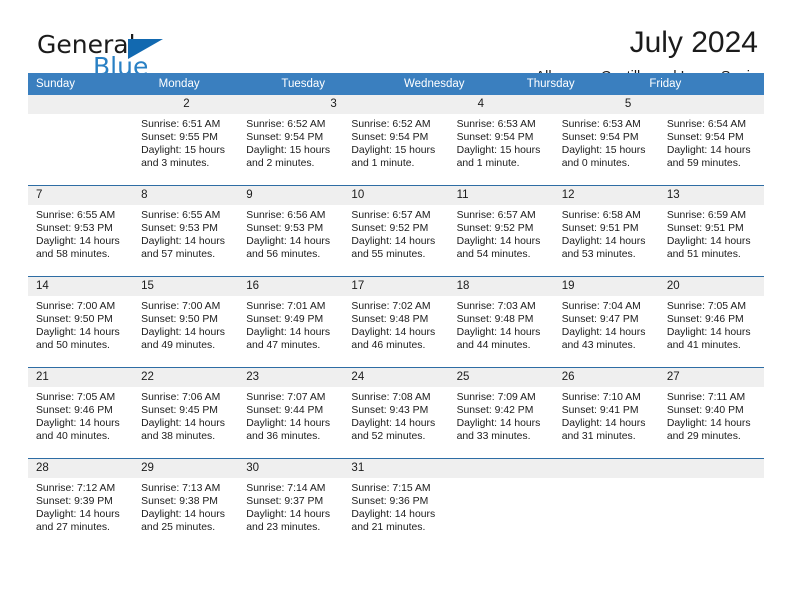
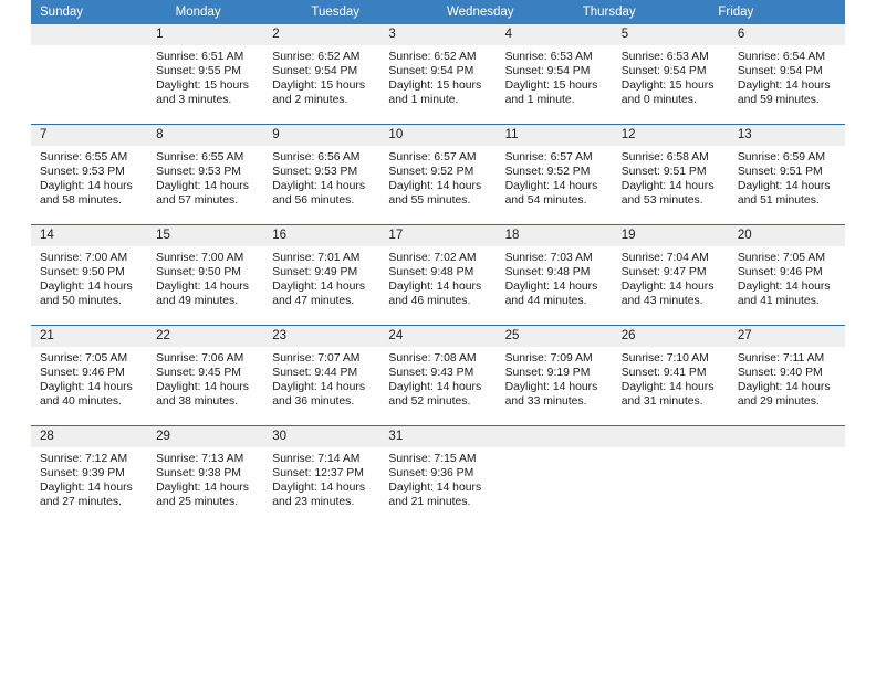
- General
- Blue
- July 2024
  Sunday
  Monday
  Tuesday
  Wednesday
  Thursday
  Friday
+ 1
  2
  3
  4
  5
+ 6
  Sunrise: 6:51 AM
  Sunset: 9:55 PM
  Daylight: 15 hours
  and 3 minutes.
  Sunrise: 6:52 AM
  Sunset: 9:54 PM
  Daylight: 15 hours
  and 2 minutes.
  Sunrise: 6:52 AM
  Sunset: 9:54 PM
  Daylight: 15 hours
  and 1 minute.
  Sunrise: 6:53 AM
  Sunset: 9:54 PM
  Daylight: 15 hours
  and 1 minute.
  Sunrise: 6:53 AM
  Sunset: 9:54 PM
  Daylight: 15 hours
  and 0 minutes.
  Sunrise: 6:54 AM
  Sunset: 9:54 PM
  Daylight: 14 hours
  and 59 minutes.
  7
  8
  9
  10
  11
  12
  13
  Sunrise: 6:55 AM
  Sunset: 9:53 PM
  Daylight: 14 hours
  and 58 minutes.
  Sunrise: 6:55 AM
  Sunset: 9:53 PM
  Daylight: 14 hours
  and 57 minutes.
  Sunrise: 6:56 AM
  Sunset: 9:53 PM
  Daylight: 14 hours
  and 56 minutes.
  Sunrise: 6:57 AM
  Sunset: 9:52 PM
  Daylight: 14 hours
  and 55 minutes.
  Sunrise: 6:57 AM
  Sunset: 9:52 PM
  Daylight: 14 hours
  and 54 minutes.
  Sunrise: 6:58 AM
  Sunset: 9:51 PM
  Daylight: 14 hours
  and 53 minutes.
  Sunrise: 6:59 AM
  Sunset: 9:51 PM
  Daylight: 14 hours
  and 51 minutes.
  14
  15
  16
  17
  18
  19
  20
  Sunrise: 7:00 AM
  Sunset: 9:50 PM
  Daylight: 14 hours
  and 50 minutes.
  Sunrise: 7:00 AM
  Sunset: 9:50 PM
  Daylight: 14 hours
  and 49 minutes.
  Sunrise: 7:01 AM
  Sunset: 9:49 PM
  Daylight: 14 hours
  and 47 minutes.
  Sunrise: 7:02 AM
  Sunset: 9:48 PM
  Daylight: 14 hours
  and 46 minutes.
  Sunrise: 7:03 AM
  Sunset: 9:48 PM
  Daylight: 14 hours
  and 44 minutes.
  Sunrise: 7:04 AM
  Sunset: 9:47 PM
  Daylight: 14 hours
  and 43 minutes.
  Sunrise: 7:05 AM
  Sunset: 9:46 PM
  Daylight: 14 hours
  and 41 minutes.
  21
  22
  23
  24
  25
  26
  27
  Sunrise: 7:05 AM
  Sunset: 9:46 PM
  Daylight: 14 hours
  and 40 minutes.
  Sunrise: 7:06 AM
  Sunset: 9:45 PM
  Daylight: 14 hours
  and 38 minutes.
  Sunrise: 7:07 AM
  Sunset: 9:44 PM
  Daylight: 14 hours
  and 36 minutes.
  Sunrise: 7:08 AM
  Sunset: 9:43 PM
  Daylight: 14 hours
  and 52 minutes.
  Sunrise: 7:09 AM
- Sunset: 9:42 PM
+ Sunset: 9:19 PM
  Daylight: 14 hours
  and 33 minutes.
  Sunrise: 7:10 AM
  Sunset: 9:41 PM
  Daylight: 14 hours
  and 31 minutes.
  Sunrise: 7:11 AM
  Sunset: 9:40 PM
  Daylight: 14 hours
  and 29 minutes.
  28
  29
  30
  31
  Sunrise: 7:12 AM
  Sunset: 9:39 PM
  Daylight: 14 hours
  and 27 minutes.
  Sunrise: 7:13 AM
  Sunset: 9:38 PM
  Daylight: 14 hours
  and 25 minutes.
  Sunrise: 7:14 AM
- Sunset: 9:37 PM
+ Sunset: 12:37 PM
  Daylight: 14 hours
  and 23 minutes.
  Sunrise: 7:15 AM
  Sunset: 9:36 PM
  Daylight: 14 hours
  and 21 minutes.
